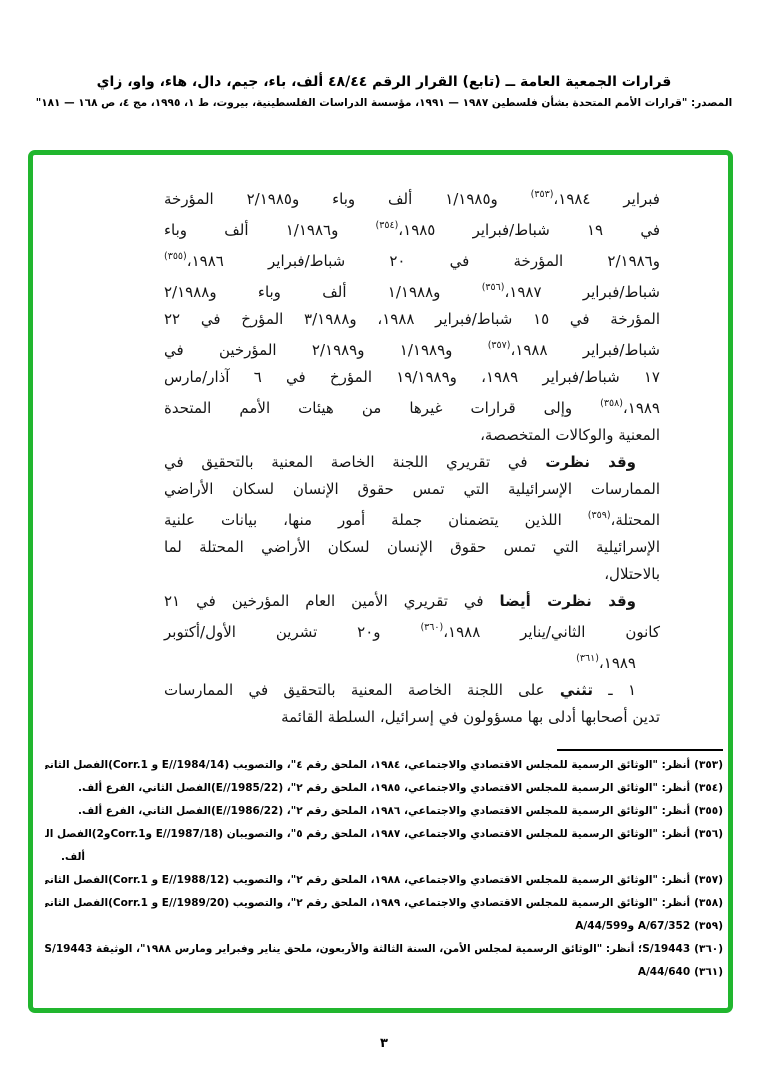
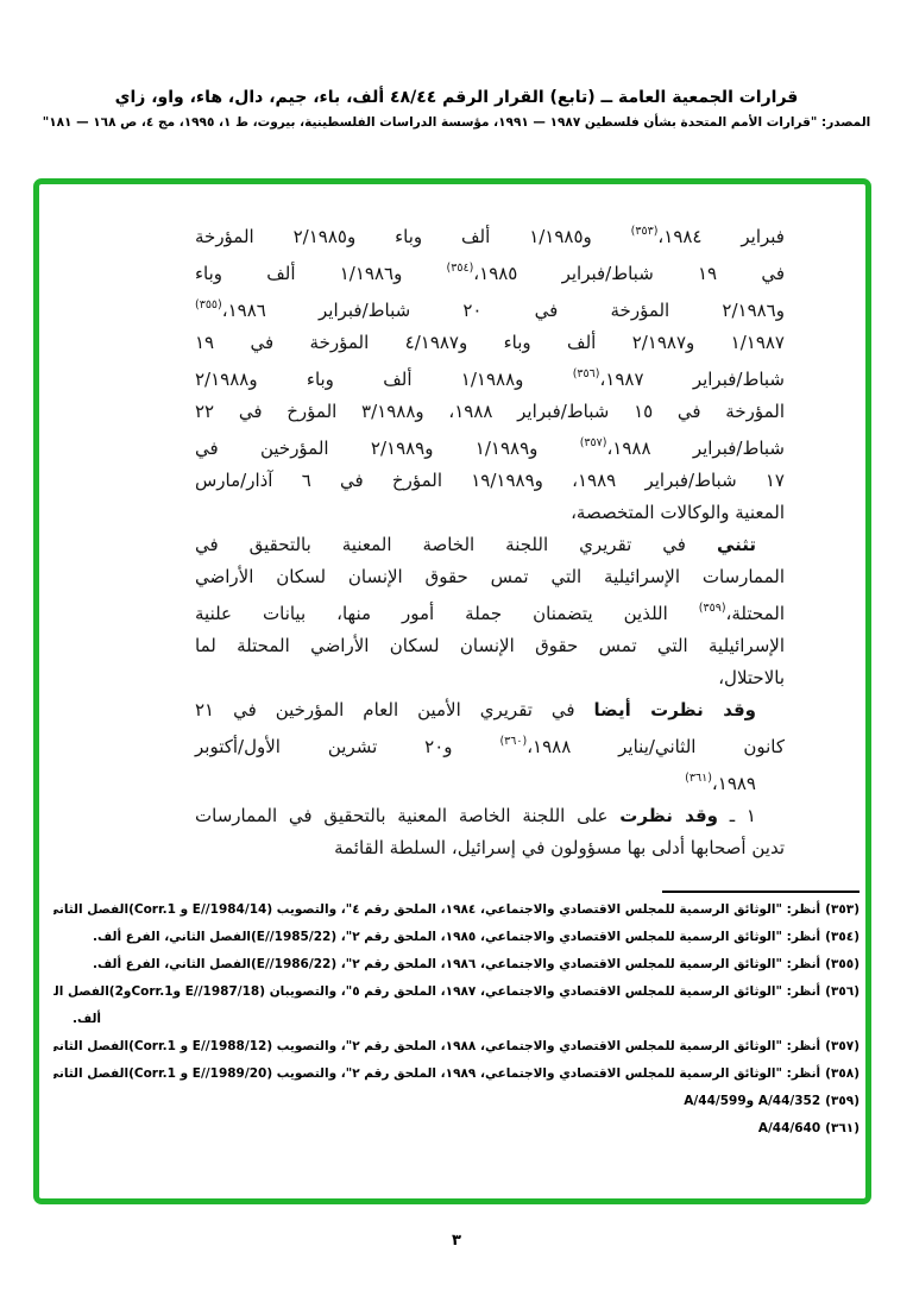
  قرارات الجمعية العامة ــ (تابع) القرار الرقم ٤٨/٤٤ ألف، باء، جيم، دال، هاء، واو، زاي
  المصدر: "قرارات الأمم المتحدة بشأن فلسطين ١٩٨٧ — ١٩٩١، مؤسسة الدراسات الفلسطينية، بيروت، ط ١، ١٩٩٥، مج ٤، ص ١٦٨ — ١٨١"
  فبراير ١٩٨٤،(٣٥٣) و١/١٩٨٥ ألف وباء و٢/١٩٨٥ المؤرخة
  في ١٩ شباط/فبراير ١٩٨٥،(٣٥٤) و١/١٩٨٦ ألف وباء
  و٢/١٩٨٦ المؤرخة في ٢٠ شباط/فبراير ١٩٨٦،(٣٥٥)
+ ١/١٩٨٧ و٢/١٩٨٧ ألف وباء و٤/١٩٨٧ المؤرخة في ١٩
  شباط/فبراير ١٩٨٧،(٣٥٦) و١/١٩٨٨ ألف وباء و٢/١٩٨٨
  المؤرخة في ١٥ شباط/فبراير ١٩٨٨، و٣/١٩٨٨ المؤرخ في ٢٢
  شباط/فبراير ١٩٨٨،(٣٥٧) و١/١٩٨٩ و٢/١٩٨٩ المؤرخين في
  ١٧ شباط/فبراير ١٩٨٩، و١٩/١٩٨٩ المؤرخ في ٦ آذار/مارس
- ١٩٨٩،(٣٥٨) وإلى قرارات غيرها من هيئات الأمم المتحدة
  المعنية والوكالات المتخصصة،
- وقد نظرت في تقريري اللجنة الخاصة المعنية بالتحقيق في
+ تثني في تقريري اللجنة الخاصة المعنية بالتحقيق في
  الممارسات الإسرائيلية التي تمس حقوق الإنسان لسكان الأراضي
  المحتلة،(٣٥٩) اللذين يتضمنان جملة أمور منها، بيانات علنية
  الإسرائيلية التي تمس حقوق الإنسان لسكان الأراضي المحتلة لما
  بالاحتلال،
  وقد نظرت أيضا في تقريري الأمين العام المؤرخين في ٢١
  كانون الثاني/يناير ١٩٨٨،(٣٦٠) و٢٠ تشرين الأول/أكتوبر
  ١٩٨٩،(٣٦١)
- ١ ـ تثني على اللجنة الخاصة المعنية بالتحقيق في الممارسات
+ ١ ـ وقد نظرت على اللجنة الخاصة المعنية بالتحقيق في الممارسات
  تدين أصحابها أدلى بها مسؤولون في إسرائيل، السلطة القائمة
  (٣٥٣)أنظر: "الوثائق الرسمية للمجلس الاقتصادي والاجتماعي، ١٩٨٤، الملحق رقم ٤"، والتصويب (E//1984/14 و Corr.1)الفصل الثاني
  (٣٥٤)أنظر: "الوثائق الرسمية للمجلس الاقتصادي والاجتماعي، ١٩٨٥، الملحق رقم ٢"، (E//1985/22)الفصل الثاني، الفرع ألف.
  (٣٥٥)أنظر: "الوثائق الرسمية للمجلس الاقتصادي والاجتماعي، ١٩٨٦، الملحق رقم ٢"، (E//1986/22)الفصل الثاني، الفرع ألف.
  (٣٥٦)أنظر: "الوثائق الرسمية للمجلس الاقتصادي والاجتماعي، ١٩٨٧، الملحق رقم ٥"، والتصويبان (E//1987/18 وCorr.1و2)الفصل ال
  ألف.
  (٣٥٧)أنظر: "الوثائق الرسمية للمجلس الاقتصادي والاجتماعي، ١٩٨٨، الملحق رقم ٢"، والتصويب (E//1988/12 و Corr.1)الفصل الثاني
  (٣٥٨)أنظر: "الوثائق الرسمية للمجلس الاقتصادي والاجتماعي، ١٩٨٩، الملحق رقم ٢"، والتصويب (E//1989/20 و Corr.1)الفصل الثاني
- (٣٥٩)A/67/352 وA/44/599
+ (٣٥٩)A/44/352 وA/44/599
- (٣٦٠)S/19443؛ أنظر: "الوثائق الرسمية لمجلس الأمن، السنة الثالثة والأربعون، ملحق يناير وفبراير ومارس ١٩٨٨"، الوثيقة S/19443
  (٣٦١)A/44/640
  ٣
